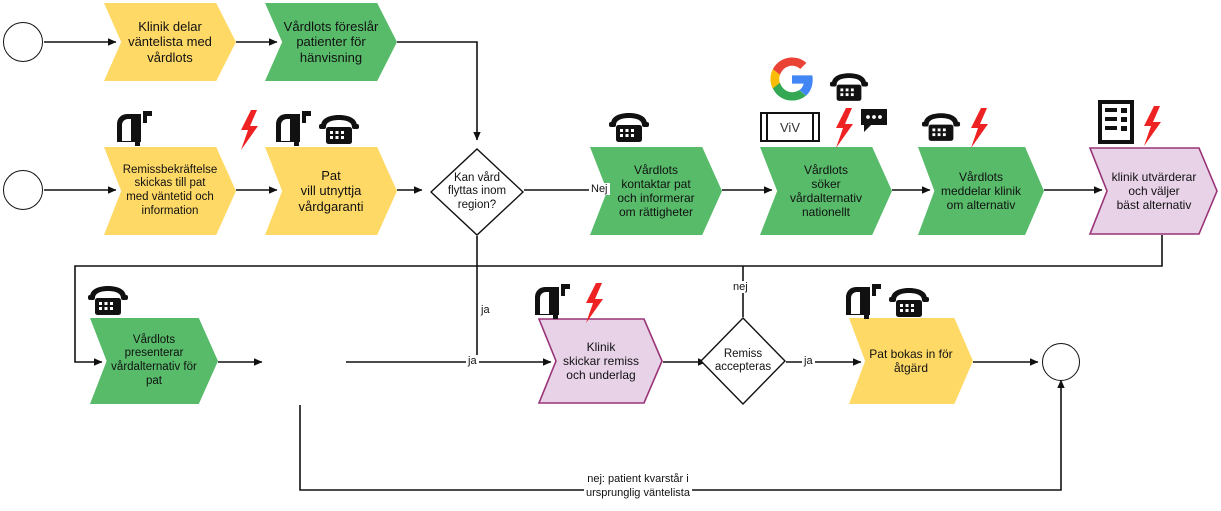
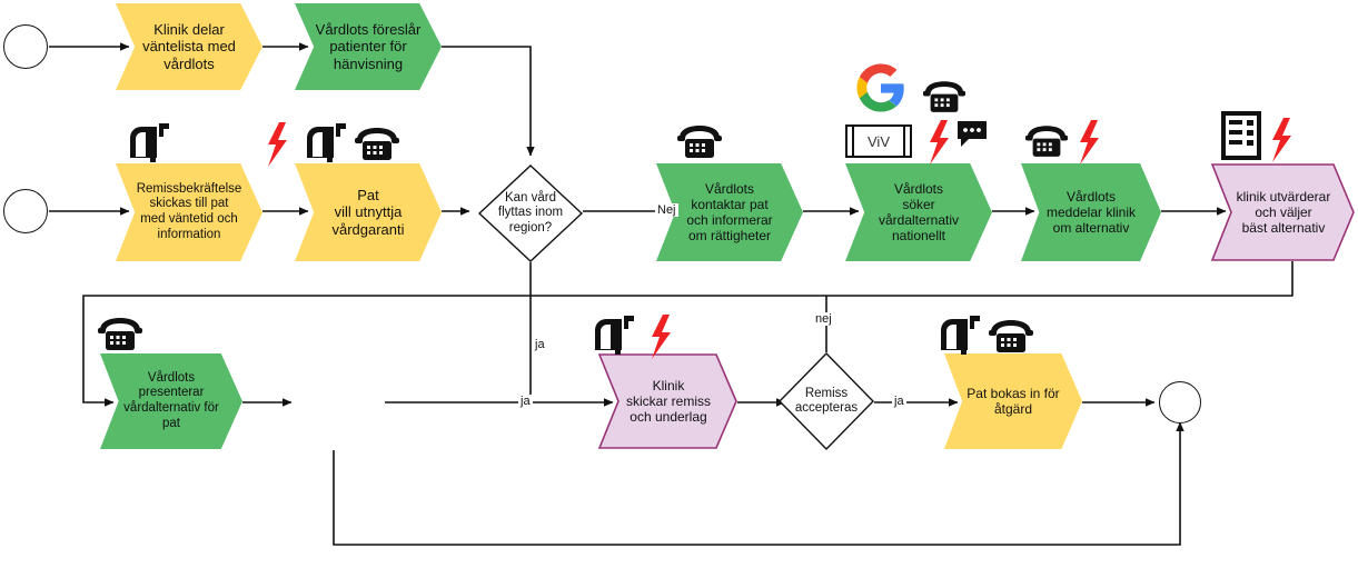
  Klinik delar
  väntelista med
  vårdlots
  Vårdlots föreslår
  patienter för
  hänvisning
  Remissbekräftelse
  skickas till pat
  med väntetid och
  information
  Pat
  vill utnyttja
  vårdgaranti
  Vårdlots
  kontaktar pat
  och informerar
  om rättigheter
  Vårdlots
  söker
  vårdalternativ
  nationellt
  Vårdlots
  meddelar klinik
  om alternativ
  klinik utvärderar
  och väljer
  bäst alternativ
  Vårdlots
  presenterar
  vårdalternativ för
  pat
  Klinik
  skickar remiss
  och underlag
  Pat bokas in för
  åtgärd
  Kan vård
  flyttas inom
  region?
  Remiss
  accepteras
  Nej
  ja
  ja
  nej
  ja
- nej: patient kvarstår i
- ursprunglig väntelista
  ViV
